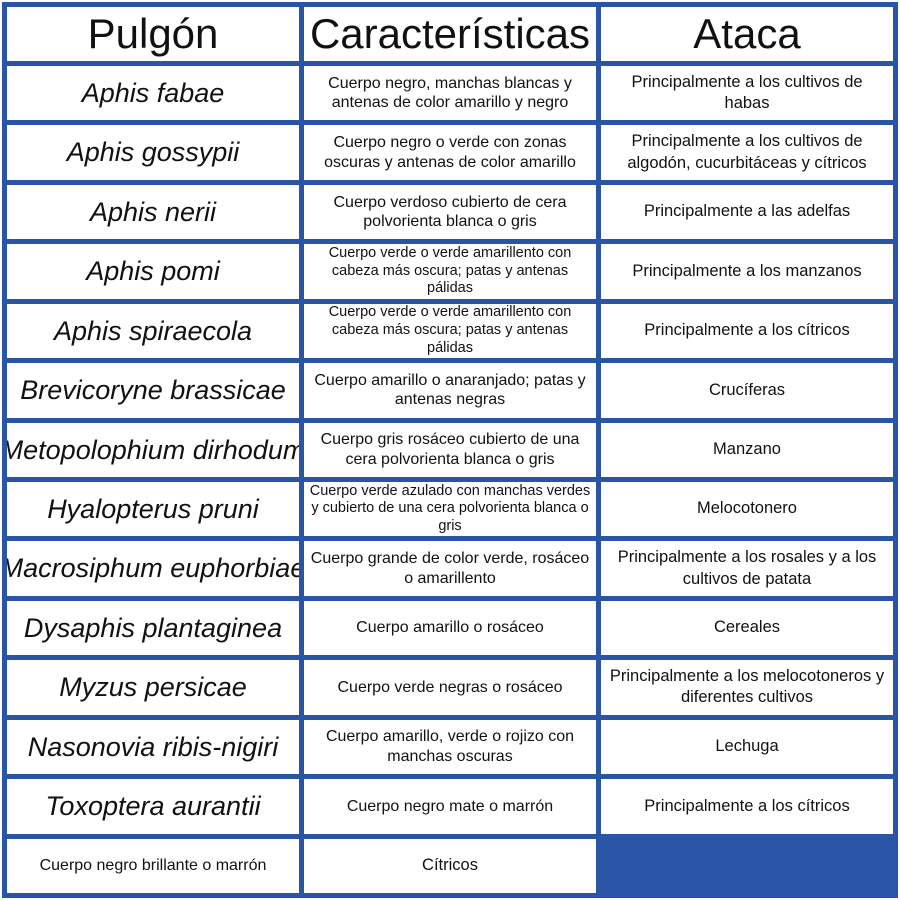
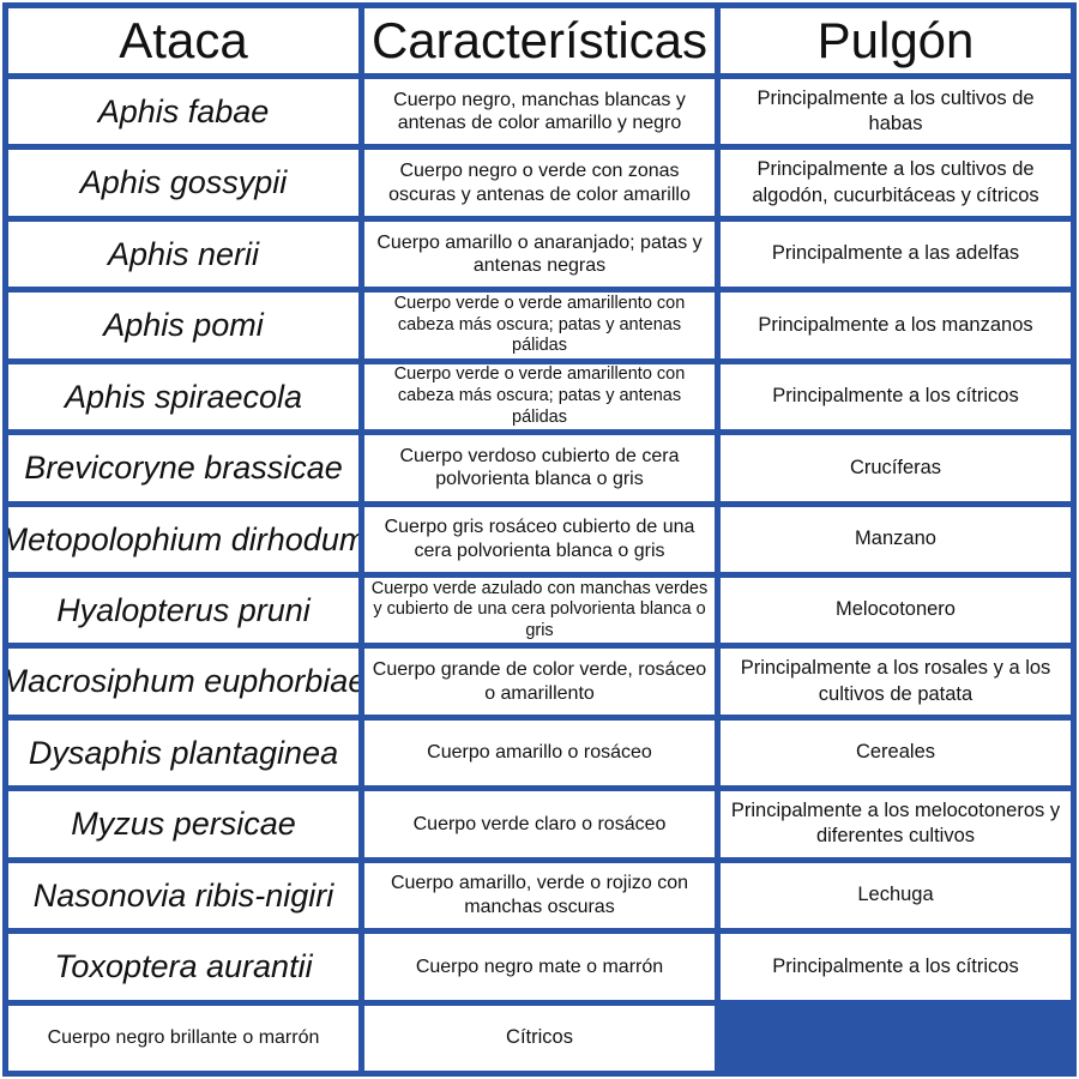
- Pulgón
+ Ataca
  Características
- Ataca
+ Pulgón
  Aphis fabae
  Cuerpo negro, manchas blancas y antenas de color amarillo y negro
  Principalmente a los cultivos de habas
  Aphis gossypii
  Cuerpo negro o verde con zonas oscuras y antenas de color amarillo
  Principalmente a los cultivos de algodón, cucurbitáceas y cítricos
  Aphis nerii
- Cuerpo verdoso cubierto de cera polvorienta blanca o gris
+ Cuerpo amarillo o anaranjado; patas y antenas negras
  Principalmente a las adelfas
  Aphis pomi
  Cuerpo verde o verde amarillento con cabeza más oscura; patas y antenas pálidas
  Principalmente a los manzanos
  Aphis spiraecola
  Cuerpo verde o verde amarillento con cabeza más oscura; patas y antenas pálidas
  Principalmente a los cítricos
  Brevicoryne brassicae
- Cuerpo amarillo o anaranjado; patas y antenas negras
+ Cuerpo verdoso cubierto de cera polvorienta blanca o gris
  Crucíferas
  Metopolophium dirhodum
  Cuerpo gris rosáceo cubierto de una cera polvorienta blanca o gris
  Manzano
  Hyalopterus pruni
  Cuerpo verde azulado con manchas verdes y cubierto de una cera polvorienta blanca o gris
  Melocotonero
  Macrosiphum euphorbiae
  Cuerpo grande de color verde, rosáceo o amarillento
  Principalmente a los rosales y a los cultivos de patata
  Dysaphis plantaginea
  Cuerpo amarillo o rosáceo
  Cereales
  Myzus persicae
- Cuerpo verde negras o rosáceo
+ Cuerpo verde claro o rosáceo
  Principalmente a los melocotoneros y diferentes cultivos
  Nasonovia ribis-nigiri
  Cuerpo amarillo, verde o rojizo con manchas oscuras
  Lechuga
  Toxoptera aurantii
  Cuerpo negro mate o marrón
  Principalmente a los cítricos
  Cuerpo negro brillante o marrón
  Cítricos
